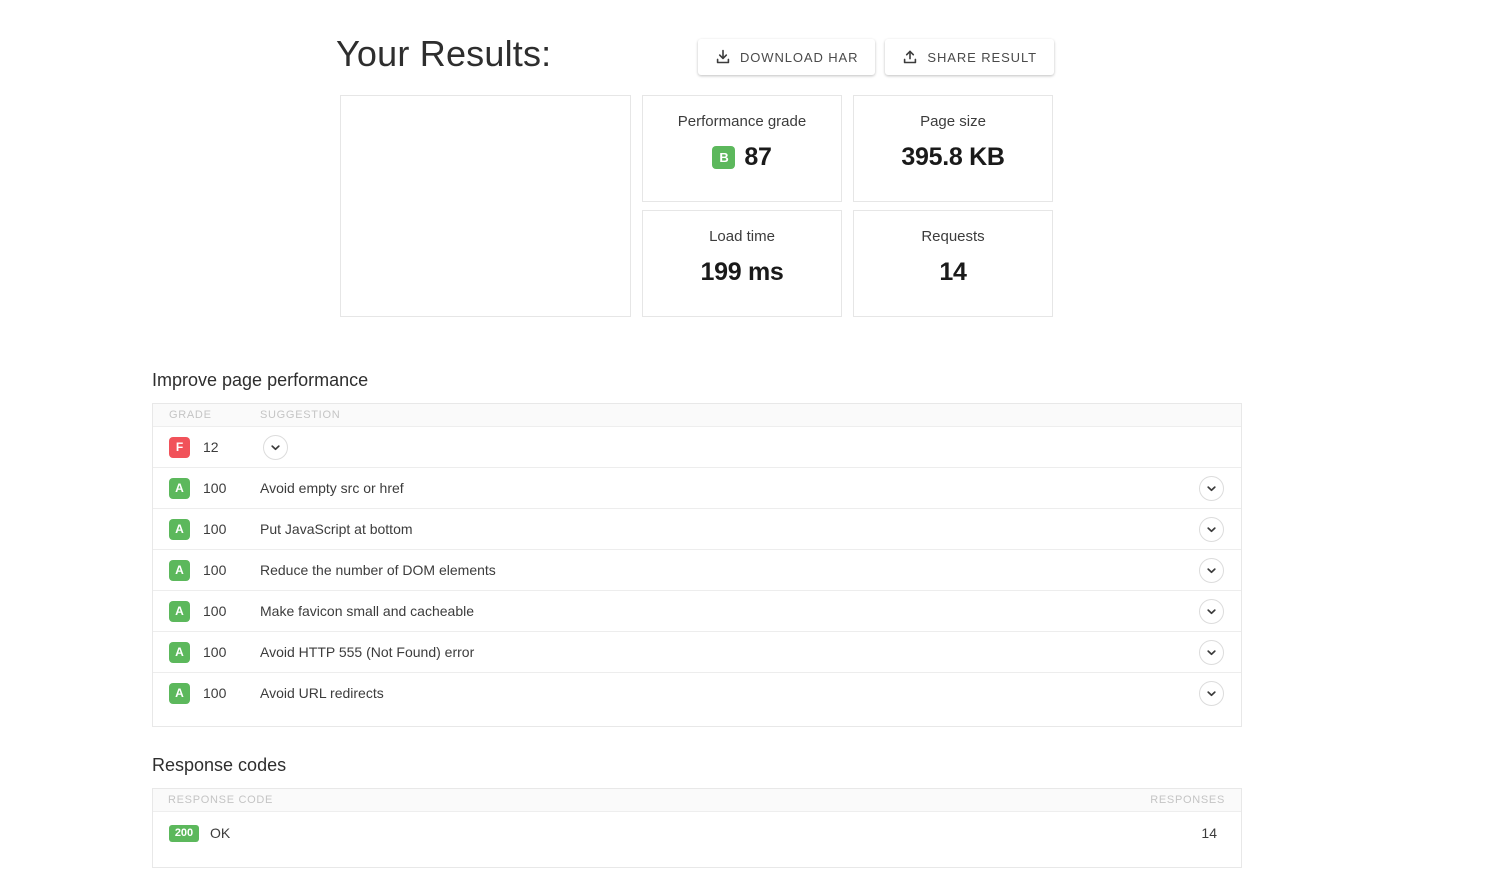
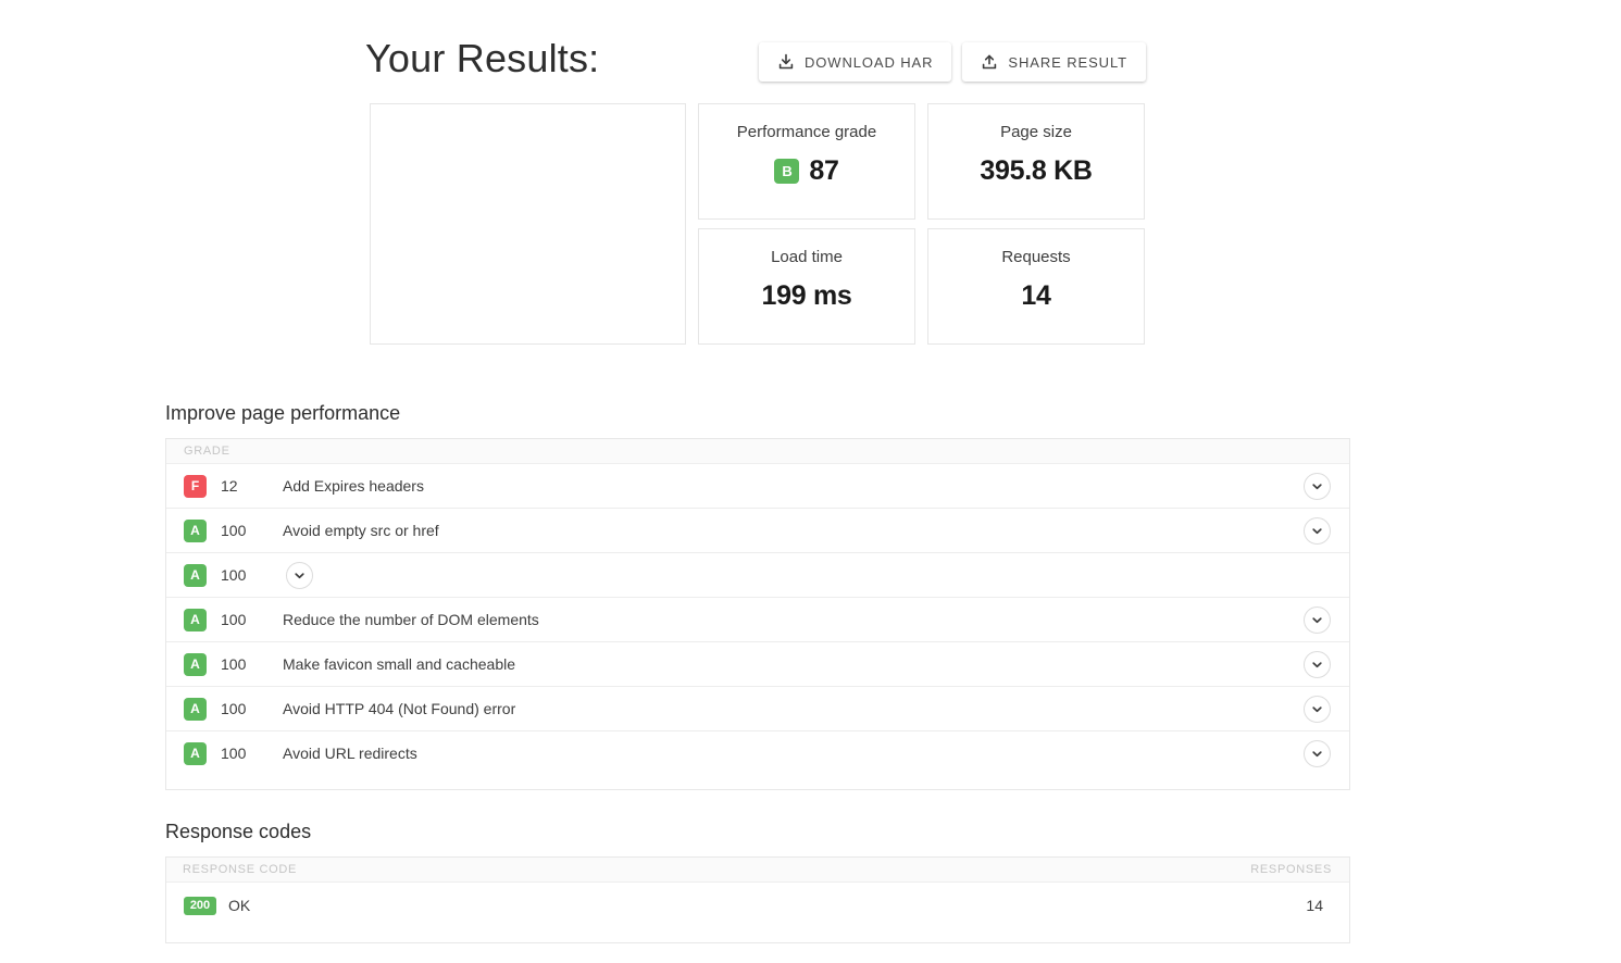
  Your Results:
  DOWNLOAD HAR
  SHARE RESULT
  Performance grade
  B
  87
  Page size
  395.8 KB
  Load time
  199 ms
  Requests
  14
  Improve page performance
  GRADE
- SUGGESTION
  F
  12
+ Add Expires headers
  A
  100
  Avoid empty src or href
  A
  100
- Put JavaScript at bottom
  A
  100
  Reduce the number of DOM elements
  A
  100
  Make favicon small and cacheable
  A
  100
- Avoid HTTP 555 (Not Found) error
+ Avoid HTTP 404 (Not Found) error
  A
  100
  Avoid URL redirects
  Response codes
  RESPONSE CODE
  RESPONSES
  200
  OK
  14
